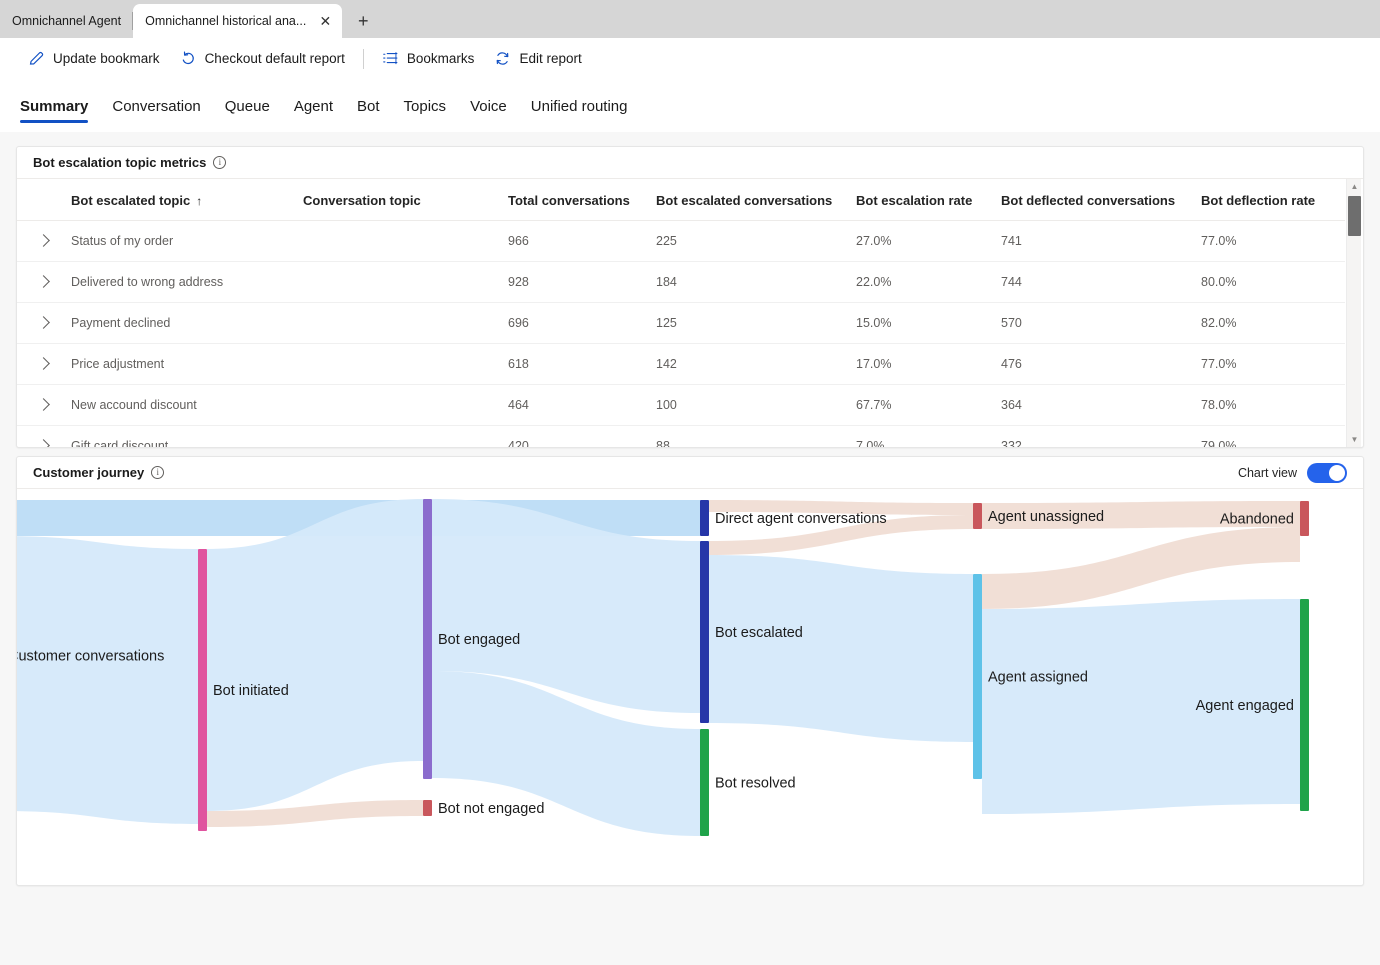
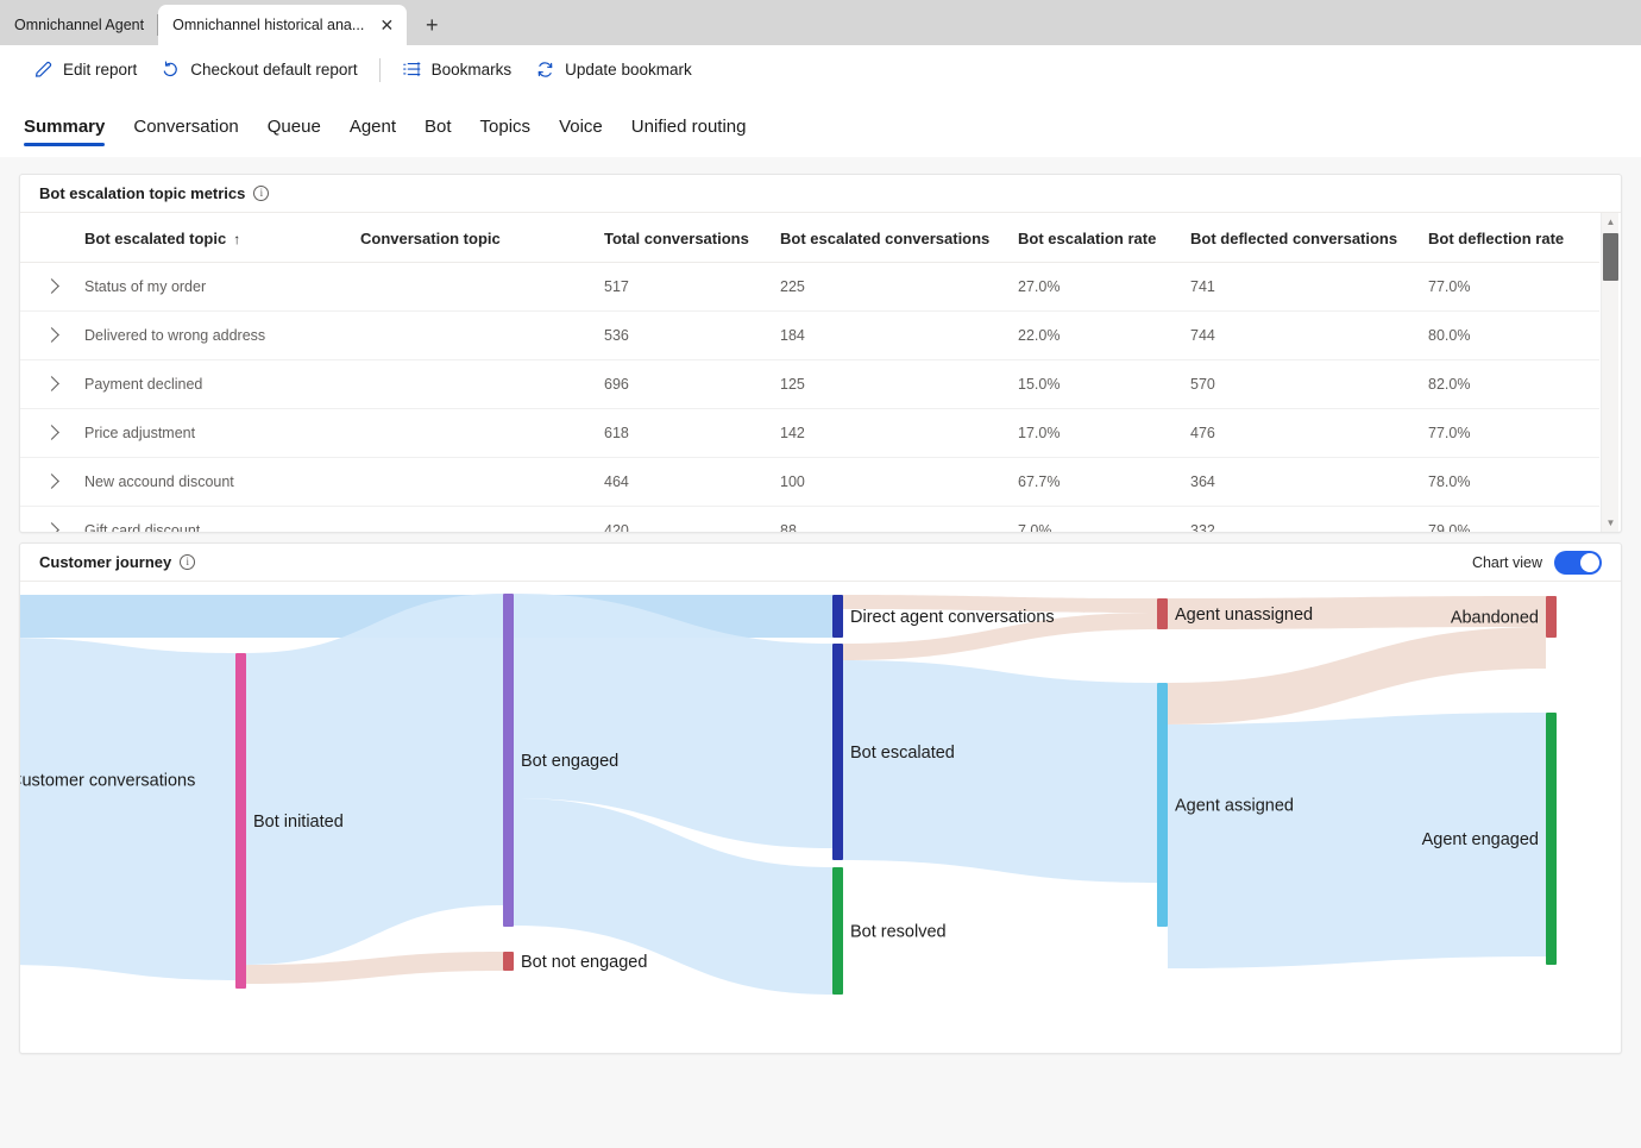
  Omnichannel Agent
  Omnichannel historical ana...
  ✕
  +
- Update bookmark
+ Edit report
  Checkout default report
  Bookmarks
- Edit report
+ Update bookmark
  Summary
  Conversation
  Queue
  Agent
  Bot
  Topics
  Voice
  Unified routing
  Bot escalation topic metrics
  i
  	Bot escalated topic ↑	Conversation topic	Total conversations	Bot escalated conversations	Bot escalation rate	Bot deflected conversations	Bot deflection rate
- 	Status of my order		966	225	27.0%	741	77.0%
+ 	Status of my order		517	225	27.0%	741	77.0%
- 	Delivered to wrong address		928	184	22.0%	744	80.0%
+ 	Delivered to wrong address		536	184	22.0%	744	80.0%
  	Payment declined		696	125	15.0%	570	82.0%
  	Price adjustment		618	142	17.0%	476	77.0%
  	New accound discount		464	100	67.7%	364	78.0%
  	Gift card discount		420	88	7.0%	332	79.0%
  ▲
  ▼
  Customer journey
  i
  Chart view
  ustomer conversations
  Bot initiated
  Bot engaged
  Bot not engaged
  Direct agent conversations
  Bot escalated
  Bot resolved
  Agent unassigned
  Agent assigned
  Abandoned
  Agent engaged
